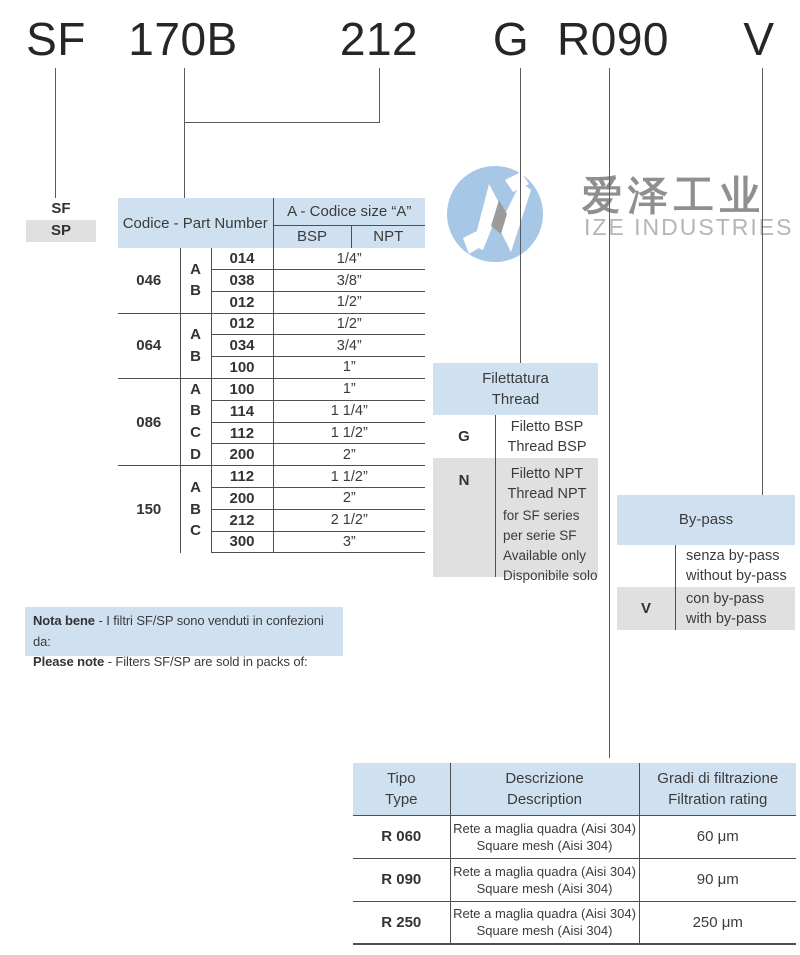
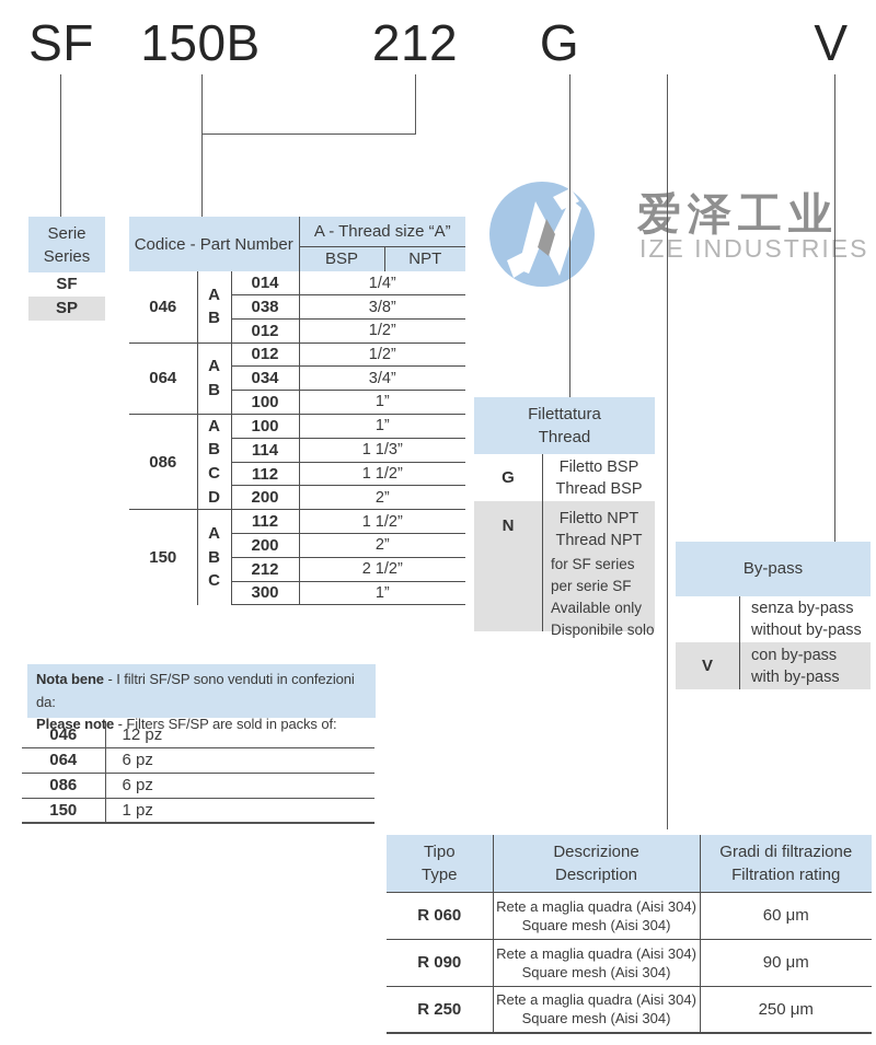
  SF
- 170B
+ 150B
  212
  G
- R090
  V
  爱泽工业
  IZE INDUSTRIES
+ Serie
+ Series
  SF
  SP
- Codice - Part Number	A - Codice size “A”
+ Codice - Part Number	A - Thread size “A”
  BSP	NPT
  046	A B	014	1/4”
  038	3/8”
  012	1/2”
  064	A B	012	1/2”
  034	3/4”
  100	1”
  086	A B C D	100	1”
- 114	1 1/4”
+ 114	1 1/3”
  112	1 1/2”
  200	2”
  150	A B C	112	1 1/2”
  200	2”
  212	2 1/2”
- 300	3”
+ 300	1”
  Filettatura
  Thread
  G
  Filetto BSP
  Thread BSP
  N
  Filetto NPT
  Thread NPT
  for SF series
  per serie SF
  Available only
  Disponibile solo
  By-pass
  senza by-pass
  without by-pass
  V
  con by-pass
  with by-pass
  Nota bene - I filtri SF/SP sono venduti in confezioni da:
  Please note - Filters SF/SP are sold in packs of:
+ 046	12 pz
+ 064	6 pz
+ 086	6 pz
+ 150	1 pz
  Tipo Type	Descrizione Description	Gradi di filtrazione Filtration rating
  R 060	Rete a maglia quadra (Aisi 304) Square mesh (Aisi 304)	60 μm
  R 090	Rete a maglia quadra (Aisi 304) Square mesh (Aisi 304)	90 μm
  R 250	Rete a maglia quadra (Aisi 304) Square mesh (Aisi 304)	250 μm
